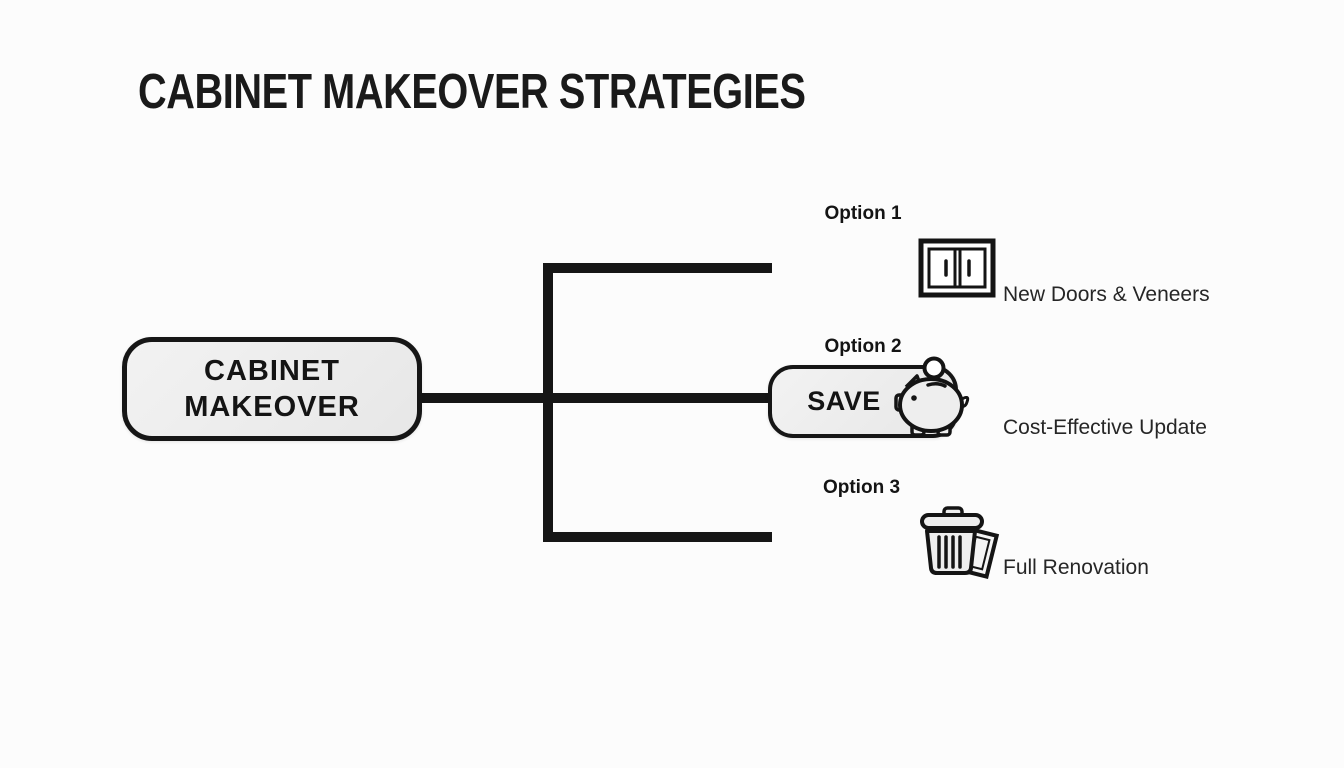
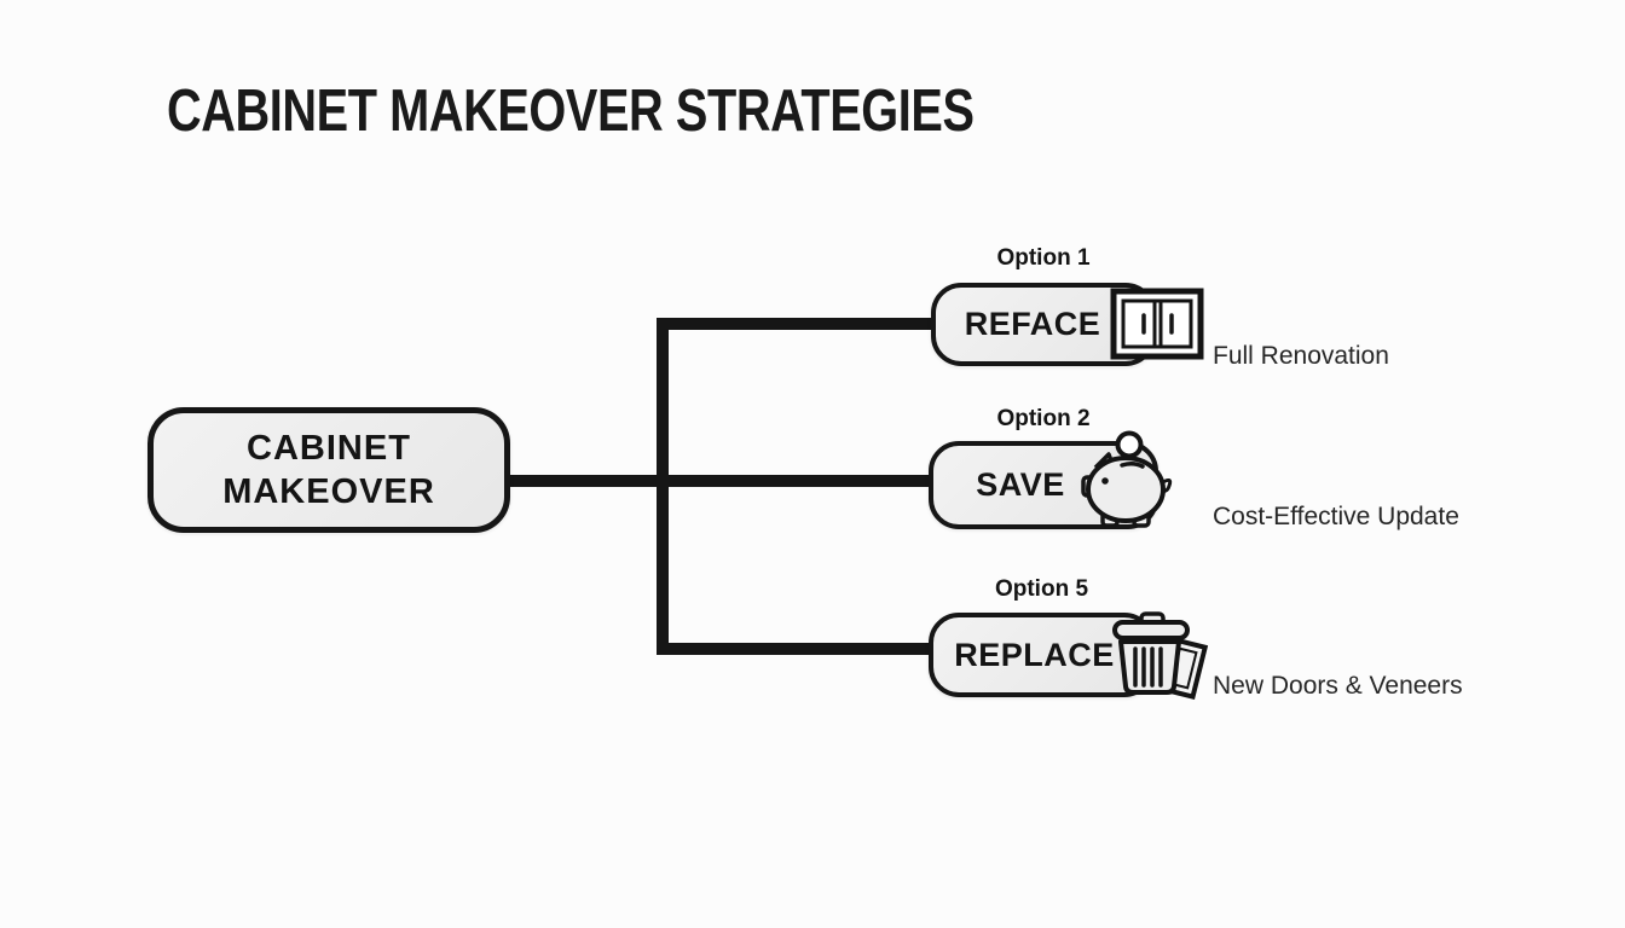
  CABINET MAKEOVER STRATEGIES
  CABINET
  MAKEOVER
  Option 1
+ REFACE
- New Doors & Veneers
+ Full Renovation
  Option 2
  SAVE
  Cost-Effective Update
- Option 3
+ Option 5
+ REPLACE
- Full Renovation
+ New Doors & Veneers
